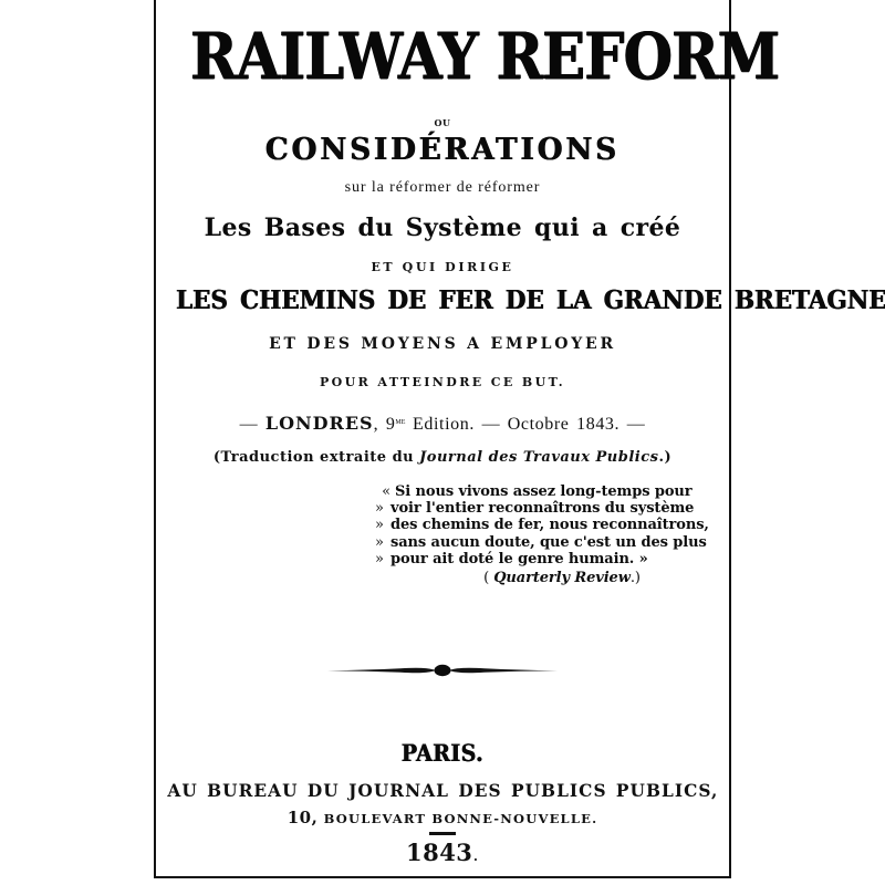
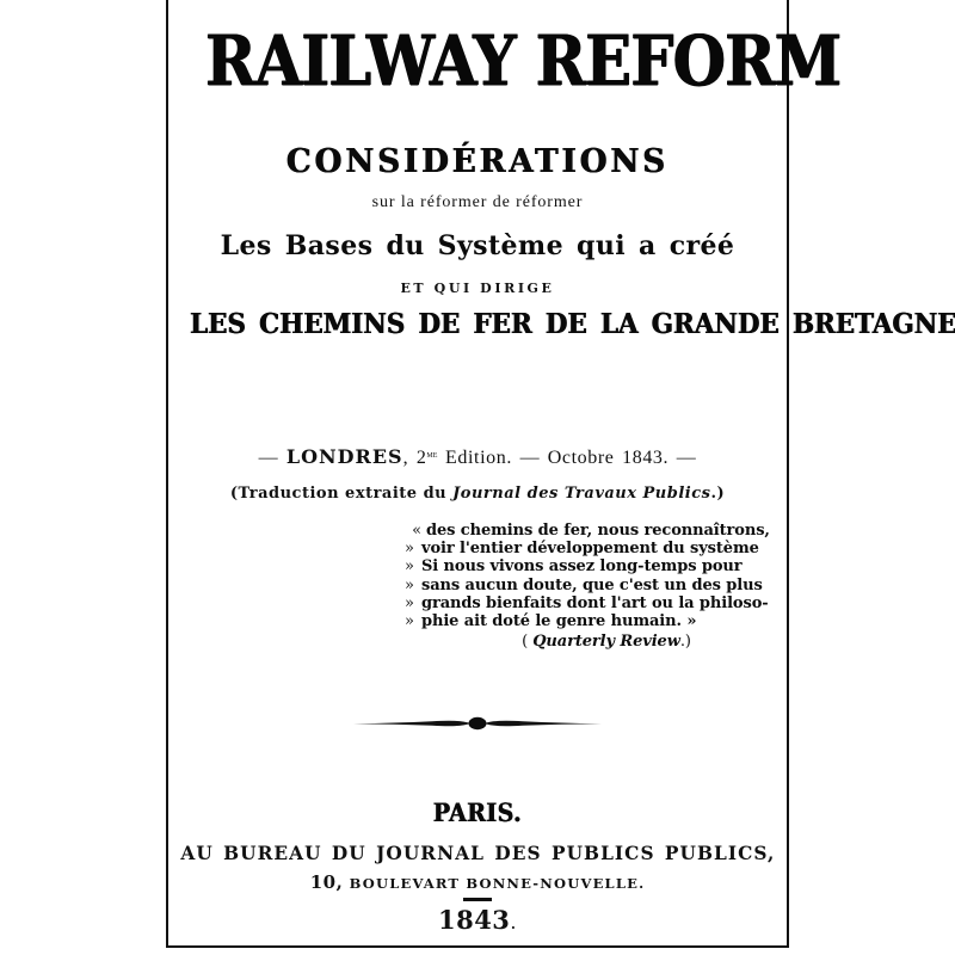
  RAILWAY REFORM
- ou
  CONSIDÉRATIONS
  sur la réformer de réformer
  Les Bases du Système qui a créé
  ET QUI DIRIGE
  LES CHEMINS DE FER DE LA GRANDE BRETAGNE
- ET DES MOYENS A EMPLOYER
- POUR ATTEINDRE CE BUT.
- — LONDRES, 9me Edition. — Octobre 1843. —
+ — LONDRES, 2me Edition. — Octobre 1843. —
  (Traduction extraite du Journal des Travaux Publics.)
- « Si nous vivons assez long-temps pour
+ « des chemins de fer, nous reconnaîtrons,
- » voir l'entier reconnaîtrons du système
+ » voir l'entier développement du système
- » des chemins de fer, nous reconnaîtrons,
+ » Si nous vivons assez long-temps pour
  » sans aucun doute, que c'est un des plus
+ » grands bienfaits dont l'art ou la philoso-
- » pour ait doté le genre humain. »
+ » phie ait doté le genre humain. »
  ( Quarterly Review.)
  PARIS.
  AU BUREAU DU JOURNAL DES PUBLICS PUBLICS,
  10, BOULEVART BONNE-NOUVELLE.
  1843.
